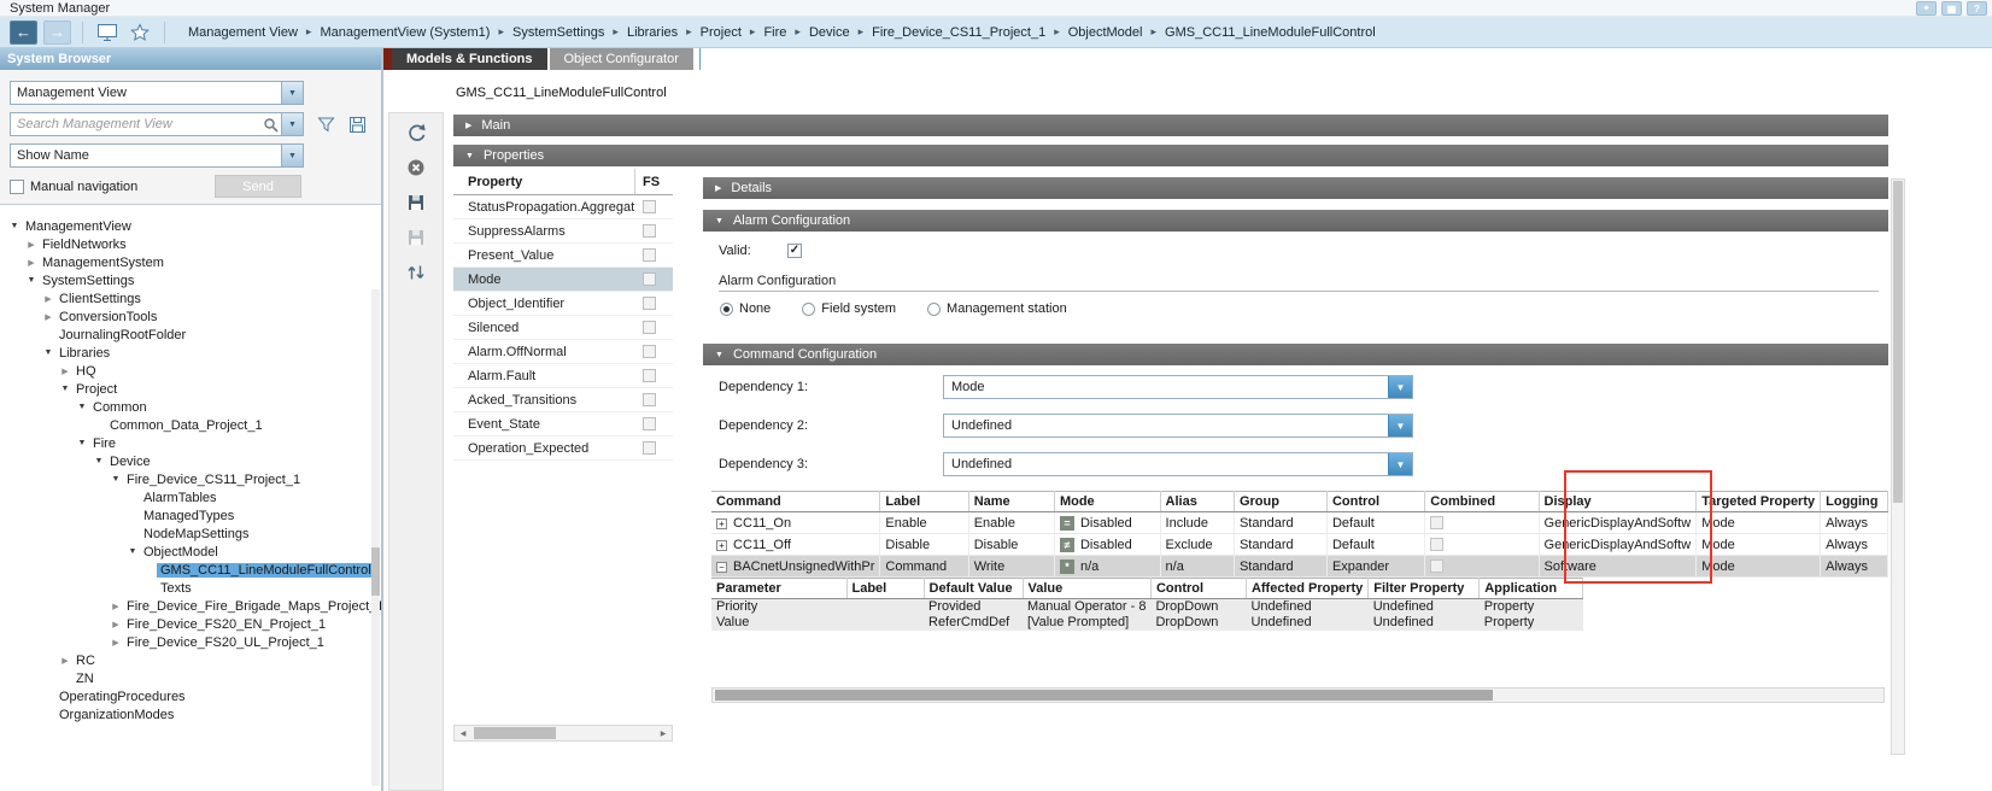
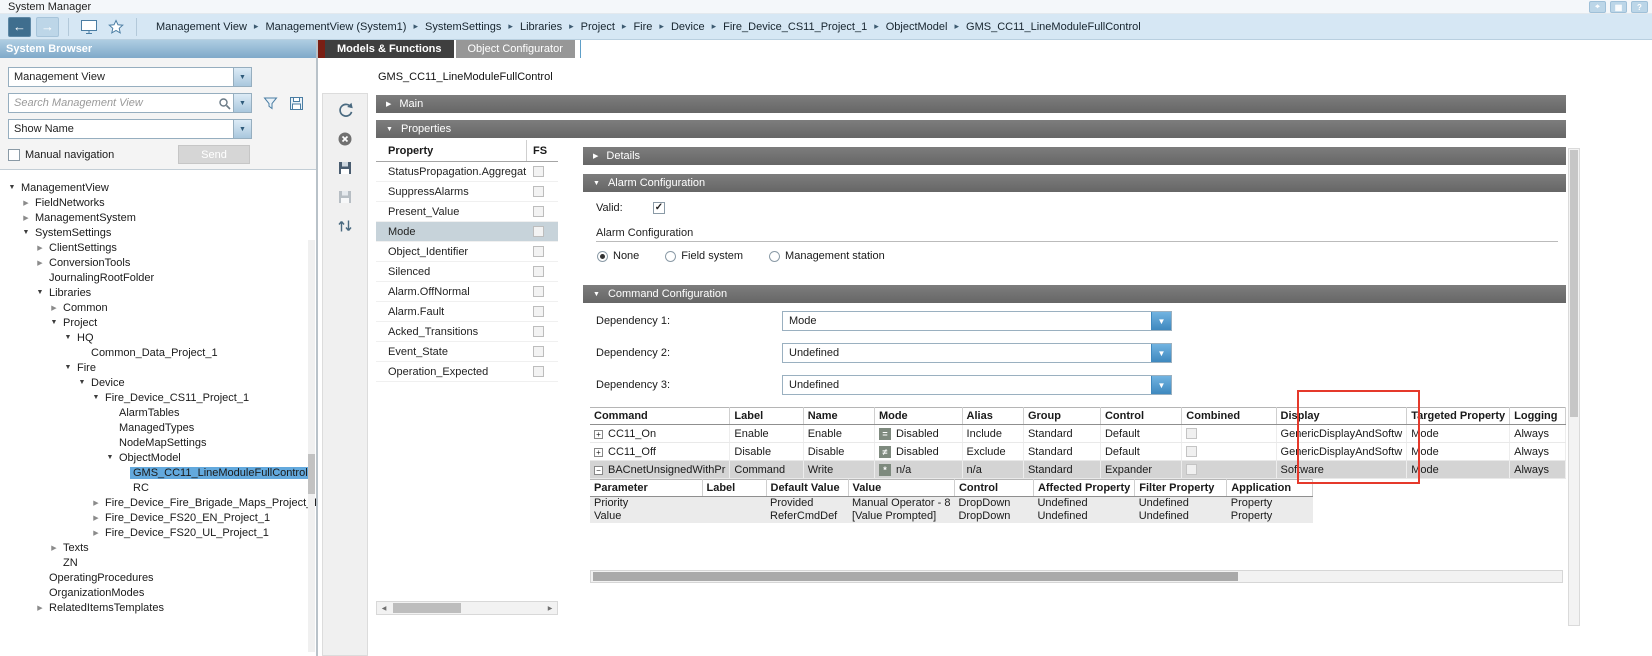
  System Manager
  ⌖
  ▦
  ?
  ←
  →
  Management View
  ▸
  ManagementView (System1)
  ▸
  SystemSettings
  ▸
  Libraries
  ▸
  Project
  ▸
  Fire
  ▸
  Device
  ▸
  Fire_Device_CS11_Project_1
  ▸
  ObjectModel
  ▸
  GMS_CC11_LineModuleFullControl
  System Browser
  Management View
  Search Management View
  Show Name
  Manual navigation
  Send
  ManagementView
  FieldNetworks
  ManagementSystem
  SystemSettings
  ClientSettings
  ConversionTools
  JournalingRootFolder
  Libraries
- HQ
+ Common
  Project
- Common
+ HQ
  Common_Data_Project_1
  Fire
  Device
  Fire_Device_CS11_Project_1
  AlarmTables
  ManagedTypes
  NodeMapSettings
  ObjectModel
  GMS_CC11_LineModuleFullControl
- Texts
+ RC
  Fire_Device_Fire_Brigade_Maps_Project1
  Fire_Device_FS20_EN_Project_1
  Fire_Device_FS20_UL_Project_1
- RC
+ Texts
  ZN
  OperatingProcedures
  OrganizationModes
+ RelatedItemsTemplates
  Models & Functions
  Object Configurator
  GMS_CC11_LineModuleFullControl
  Main
  Properties
  Property
  FS
  StatusPropagation.Aggregat
  SuppressAlarms
  Present_Value
  Mode
  Object_Identifier
  Silenced
  Alarm.OffNormal
  Alarm.Fault
  Acked_Transitions
  Event_State
  Operation_Expected
  Details
  Alarm Configuration
  Valid:
  ✓
  Alarm Configuration
  None
  Field system
  Management station
  Command Configuration
  Dependency 1:
  Mode
  ▼
  Dependency 2:
  Undefined
  ▼
  Dependency 3:
  Undefined
  ▼
  Command	Label	Name	Mode	Alias	Group	Control	Combined	Display	Targeted Property	Logging
  + CC11_On	Enable	Enable	= Disabled	Include	Standard	Default		GenericDisplayAndSoftw	Mode	Always
  + CC11_Off	Disable	Disable	≠ Disabled	Exclude	Standard	Default		GenericDisplayAndSoftw	Mode	Always
  − BACnetUnsignedWithPr	Command	Write	* n/a	n/a	Standard	Expander		Software	Mode	Always
  Parameter	Label	Default Value	Value	Control	Affected Property	Filter Property	Application
  Priority		Provided	Manual Operator - 8	DropDown	Undefined	Undefined	Property
  Value		ReferCmdDef	[Value Prompted]	DropDown	Undefined	Undefined	Property
